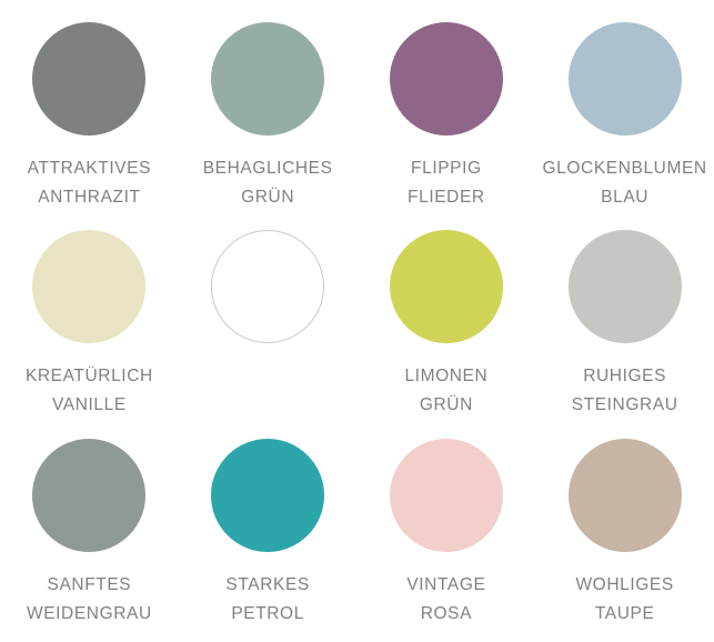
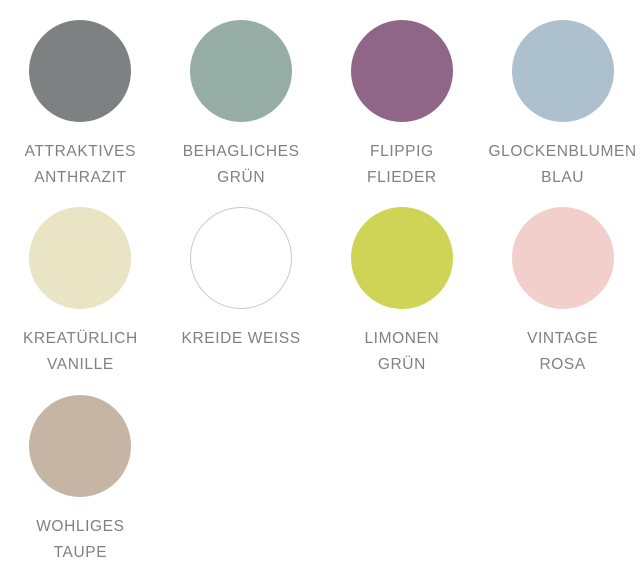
  ATTRAKTIVES
  ANTHRAZIT
  BEHAGLICHES
  GRÜN
  FLIPPIG
  FLIEDER
  GLOCKENBLUMEN
  BLAU
  KREATÜRLICH
  VANILLE
+ KREIDE WEISS
  LIMONEN
  GRÜN
- RUHIGES
- STEINGRAU
- SANFTES
- WEIDENGRAU
- STARKES
- PETROL
  VINTAGE
  ROSA
  WOHLIGES
  TAUPE
